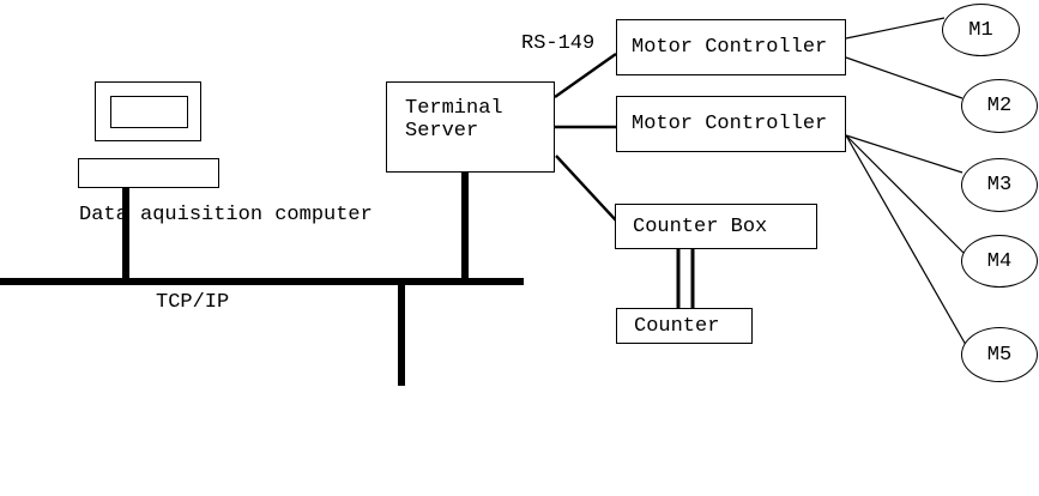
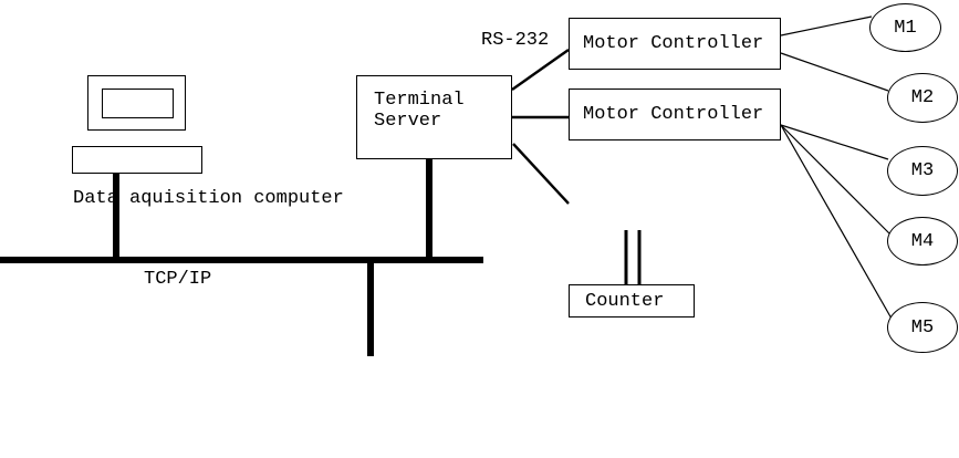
  Terminal
  Server
  Motor Controller
  Motor Controller
- Counter Box
  Counter
  M1
  M2
  M3
  M4
  M5
  Data aquisition computer
  TCP/IP
- RS-149
+ RS-232
